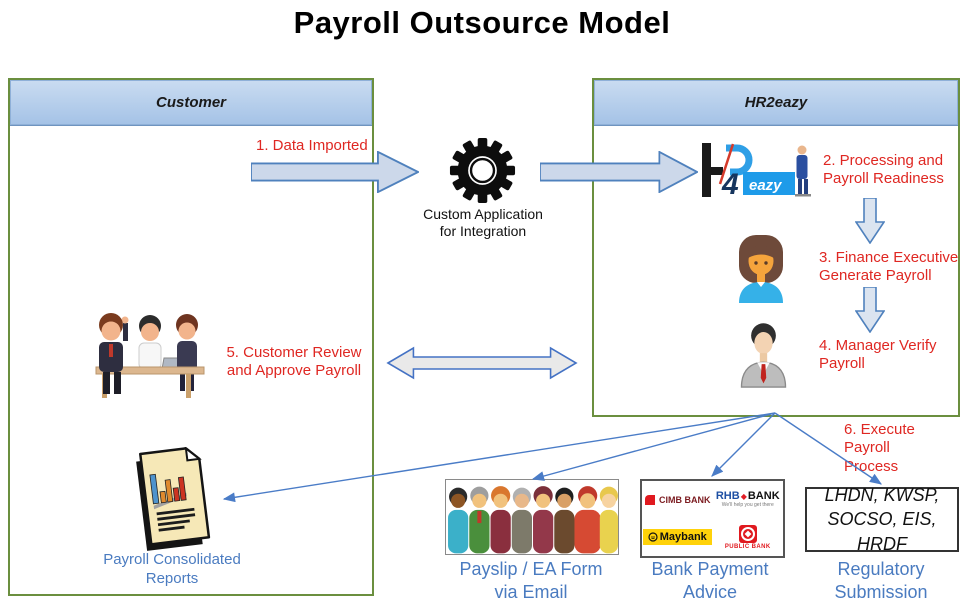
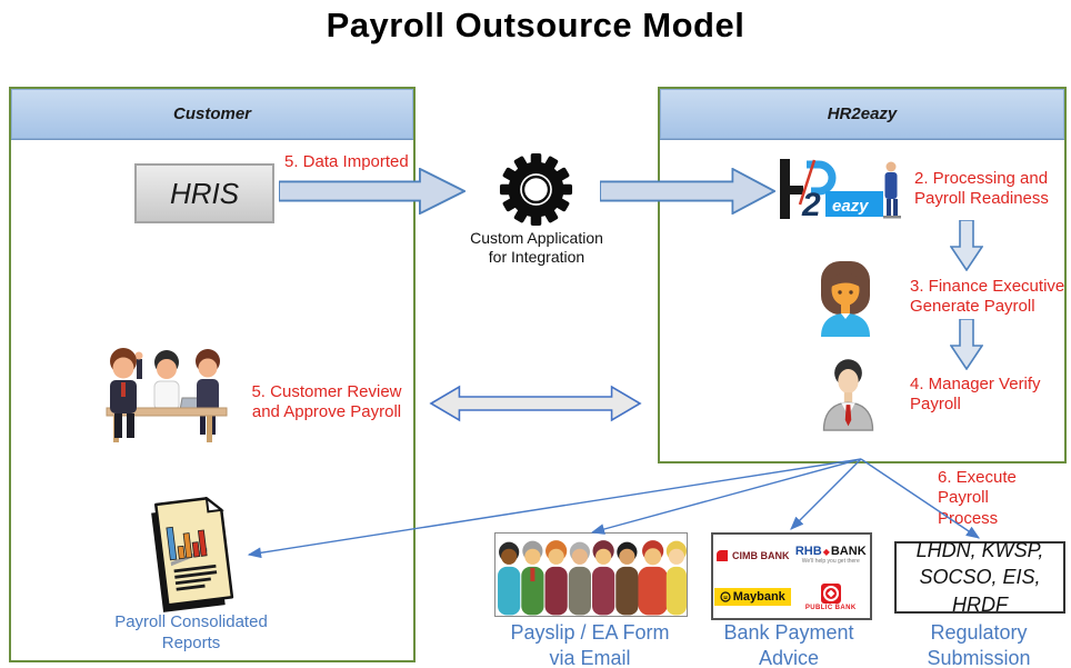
  Payroll Outsource Model
  Customer
  HR2eazy
+ HRIS
- 1. Data Imported
+ 5. Data Imported
  2. Processing and
  Payroll Readiness
  3. Finance Executive
  Generate Payroll
  4. Manager Verify
  Payroll
  5. Customer Review
  and Approve Payroll
  6. Execute Payroll
  Process
  Custom Application for Integration
- 4
+ 2
  eazy
  CIMB BANK
  RHB
  ◆
  BANK
  Maybank
  LHDN, KWSP,
  SOCSO, EIS, HRDF
  Payroll Consolidated
  Reports
  Payslip / EA Form
  via Email
  Bank Payment
  Advice
  Regulatory
  Submission
